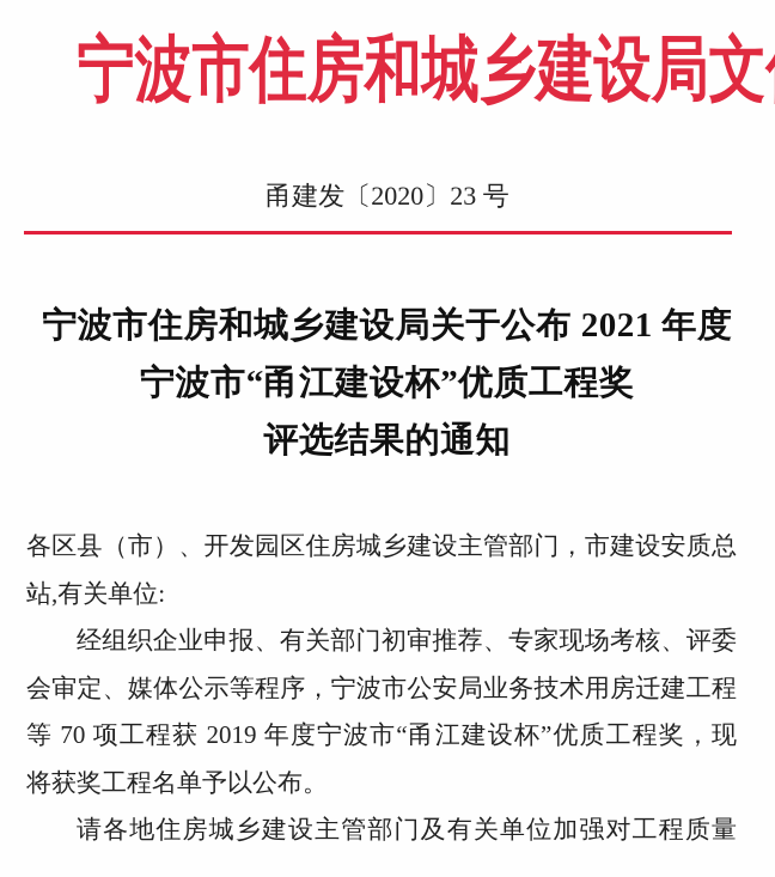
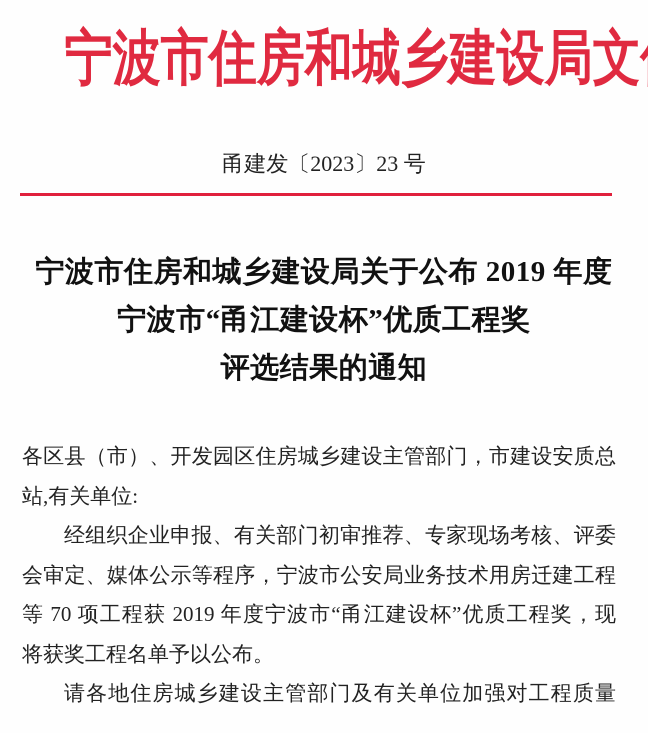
  宁波市住房和城乡建设局文
- 甬建发〔2020〕23 号
+ 甬建发〔2023〕23 号
- 宁波市住房和城乡建设局关于公布 2021 年度
+ 宁波市住房和城乡建设局关于公布 2019 年度
  宁波市“甬江建设杯”优质工程奖
  评选结果的通知
  各区县（市）、开发园区住房城乡建设主管部门，市建设安质总
  站,有关单位:
  经组织企业申报、有关部门初审推荐、专家现场考核、评委
  会审定、媒体公示等程序，宁波市公安局业务技术用房迁建工程
  等 70 项工程获 2019 年度宁波市“甬江建设杯”优质工程奖，现
  将获奖工程名单予以公布。
  请各地住房城乡建设主管部门及有关单位加强对工程质量
